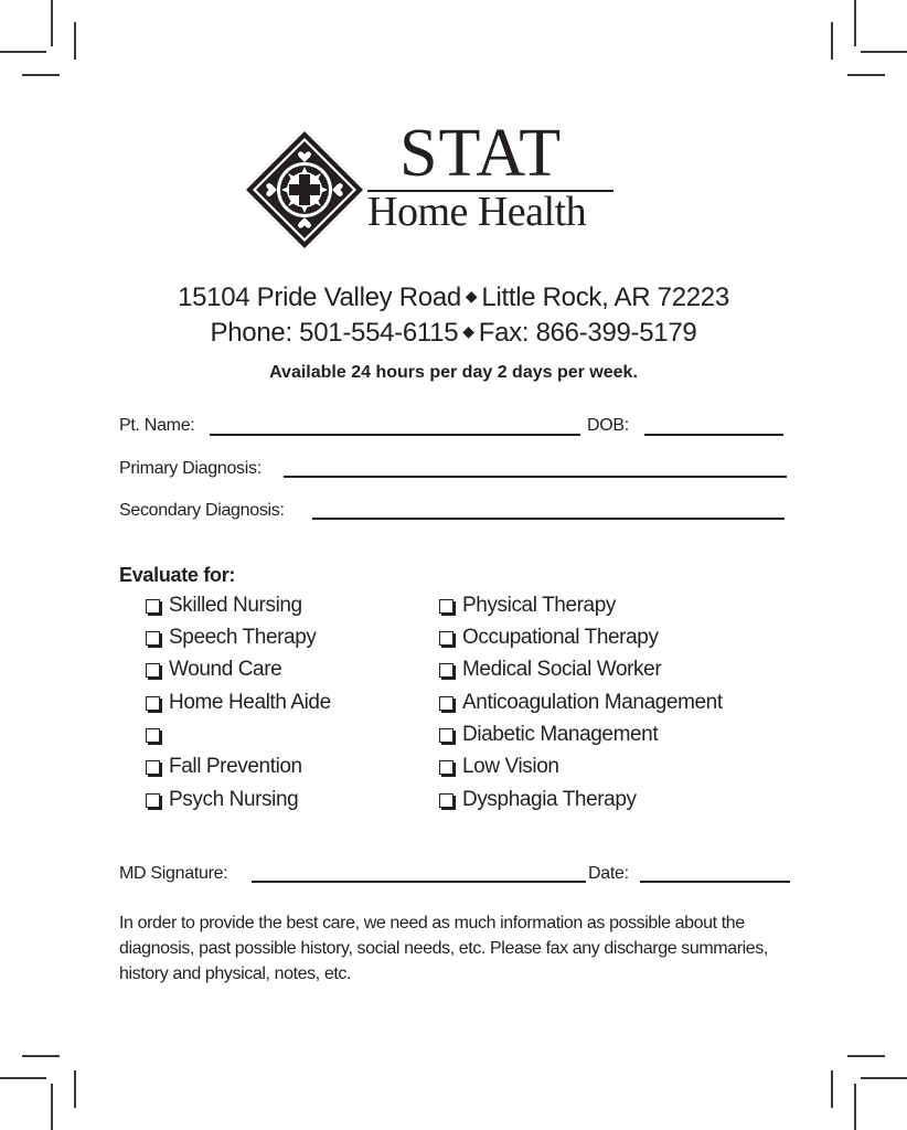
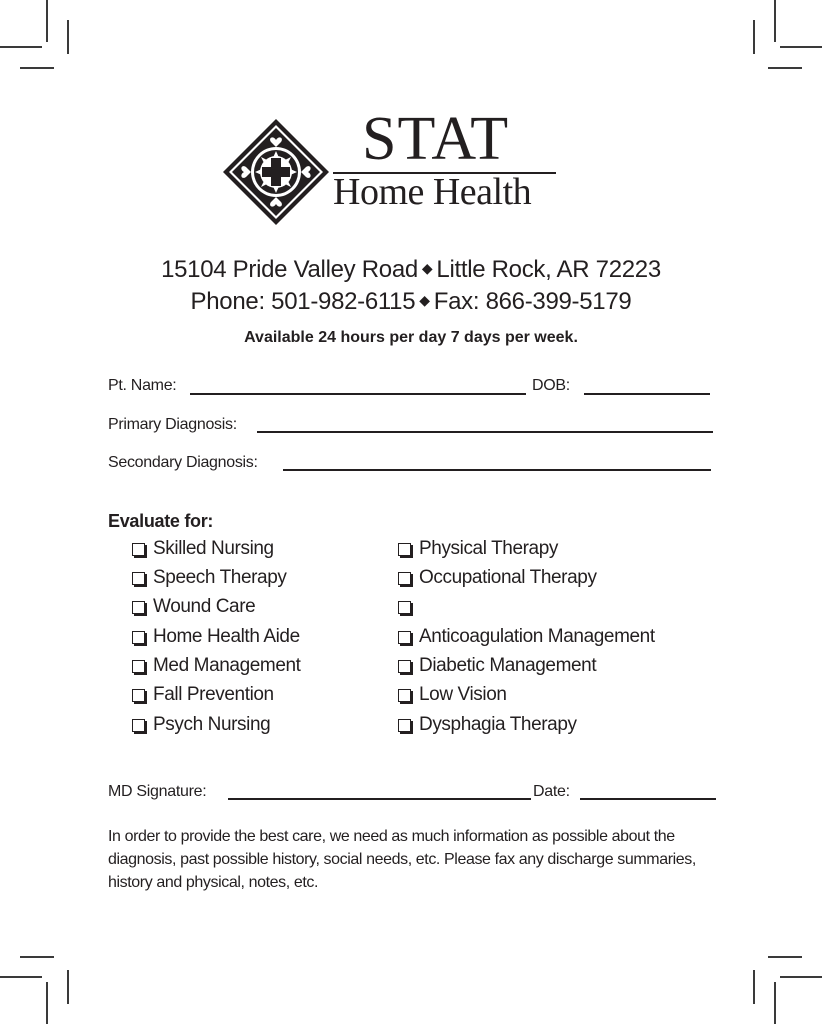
  STAT
  Home Health
  15104 Pride Valley Road ◆ Little Rock, AR 72223
- Phone: 501-554-6115 ◆ Fax: 866-399-5179
+ Phone: 501-982-6115 ◆ Fax: 866-399-5179
- Available 24 hours per day 2 days per week.
+ Available 24 hours per day 7 days per week.
  Pt. Name:
  DOB:
  Primary Diagnosis:
  Secondary Diagnosis:
  Evaluate for:
  Skilled Nursing
  Speech Therapy
  Wound Care
  Home Health Aide
+ Med Management
  Fall Prevention
  Psych Nursing
  Physical Therapy
  Occupational Therapy
- Medical Social Worker
  Anticoagulation Management
  Diabetic Management
  Low Vision
  Dysphagia Therapy
  MD Signature:
  Date:
  In order to provide the best care, we need as much information as possible about the diagnosis, past possible history, social needs, etc. Please fax any discharge summaries, history and physical, notes, etc.
